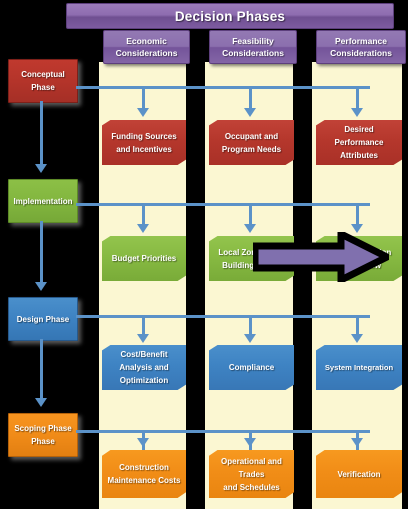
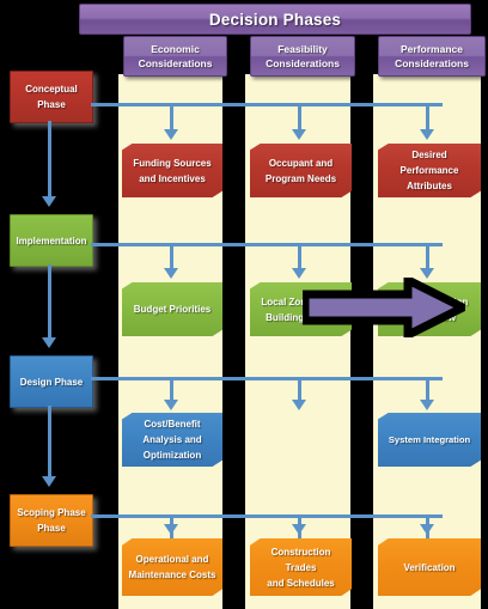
  Decision Phases
  Economic
  Considerations
  Feasibility
  Considerations
  Performance
  Considerations
  Conceptual
  Phase
  Implementation
  Design Phase
  Scoping Phase
  Phase
  Funding Sources
  and Incentives
  Occupant and
  Program Needs
  Desired
  Performance
  Attributes
  Budget Priorities
  Cost/Benefit
  Analysis and
  Optimization
- Compliance
  System Integration
- Construction
+ Operational and
  Maintenance Costs
- Operational and
+ Construction
  Trades
  and Schedules
  Verification
